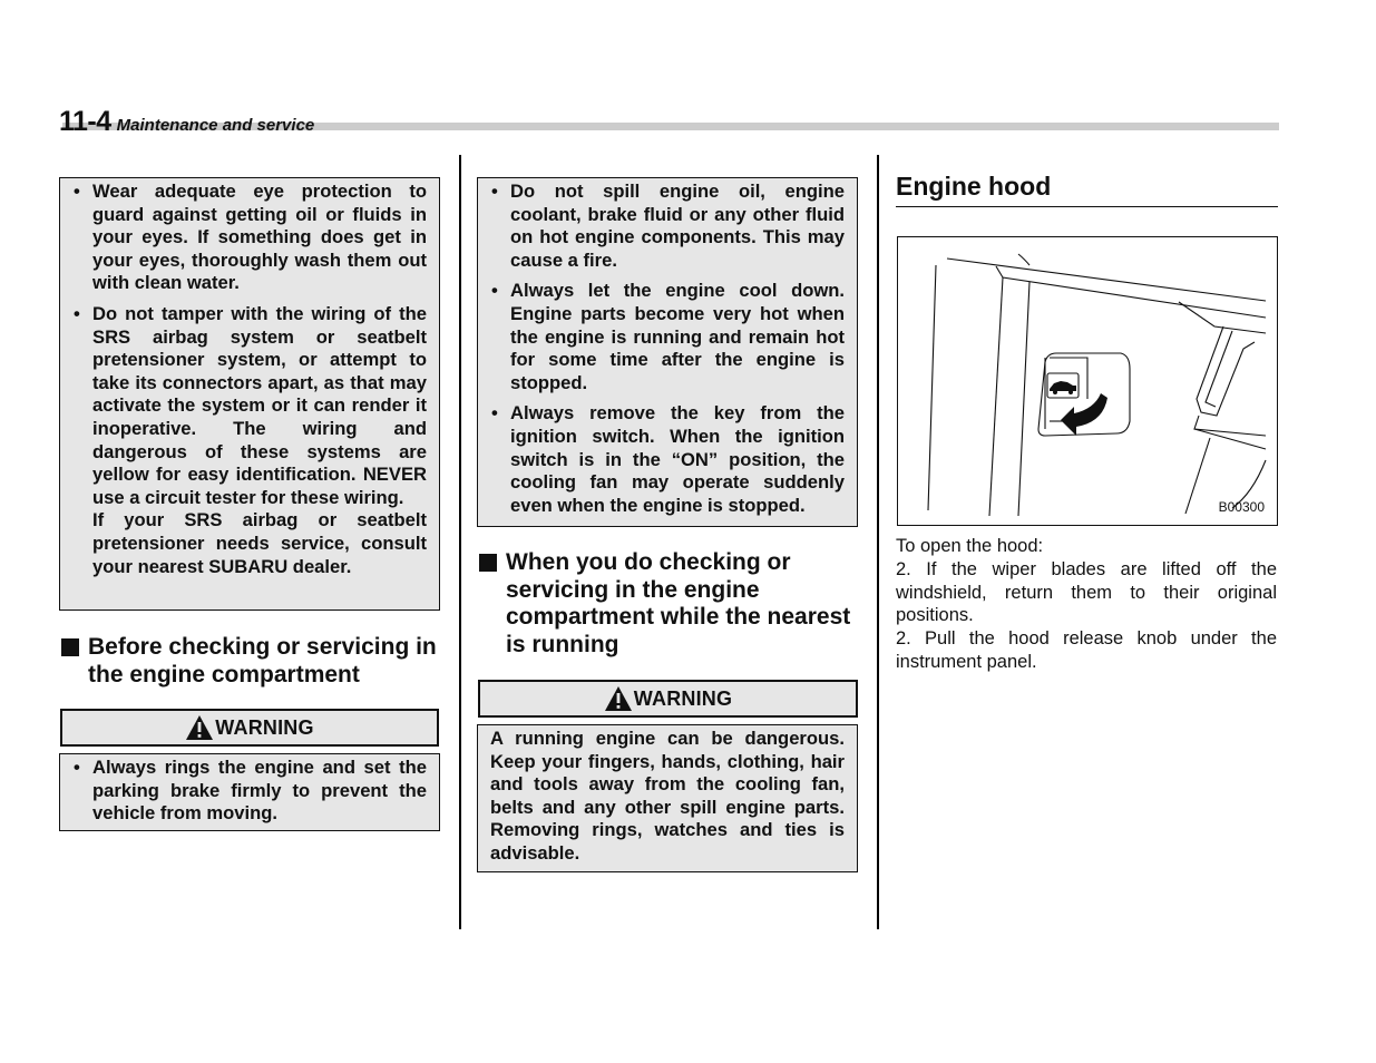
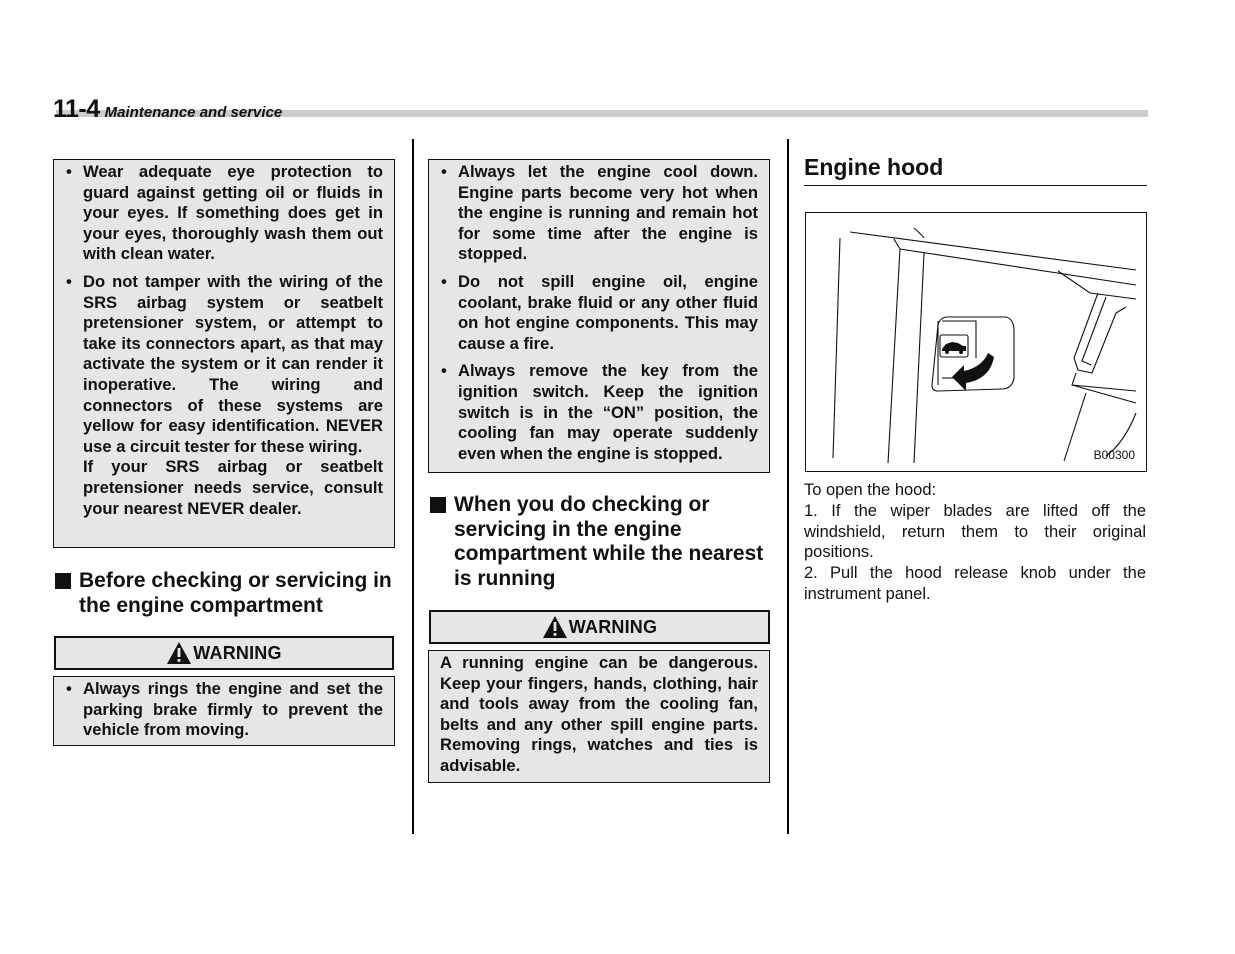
  11-4
  Maintenance and service
  •
  Wear adequate eye protection to guard against getting oil or fluids in your eyes. If something does get in your eyes, thoroughly wash them out with clean water.
  •
- Do not tamper with the wiring of the SRS airbag system or seatbelt pretensioner system, or attempt to take its connectors apart, as that may activate the system or it can render it inoperative. The wiring and dangerous of these systems are yellow for easy identification. NEVER use a circuit tester for these wiring.
+ Do not tamper with the wiring of the SRS airbag system or seatbelt pretensioner system, or attempt to take its connectors apart, as that may activate the system or it can render it inoperative. The wiring and connectors of these systems are yellow for easy identification. NEVER use a circuit tester for these wiring.
- If your SRS airbag or seatbelt pretensioner needs service, consult your nearest SUBARU dealer.
+ If your SRS airbag or seatbelt pretensioner needs service, consult your nearest NEVER dealer.
  Before checking or servicing in the engine compartment
  WARNING
  •
  Always rings the engine and set the parking brake firmly to prevent the vehicle from moving.
  •
- Do not spill engine oil, engine coolant, brake fluid or any other fluid on hot engine components. This may cause a fire.
+ Always let the engine cool down. Engine parts become very hot when the engine is running and remain hot for some time after the engine is stopped.
  •
- Always let the engine cool down. Engine parts become very hot when the engine is running and remain hot for some time after the engine is stopped.
+ Do not spill engine oil, engine coolant, brake fluid or any other fluid on hot engine components. This may cause a fire.
  •
- Always remove the key from the ignition switch. When the ignition switch is in the “ON” position, the cooling fan may operate suddenly even when the engine is stopped.
+ Always remove the key from the ignition switch. Keep the ignition switch is in the “ON” position, the cooling fan may operate suddenly even when the engine is stopped.
  When you do checking or servicing in the engine compartment while the nearest is running
  WARNING
  A running engine can be dangerous. Keep your fingers, hands, clothing, hair and tools away from the cooling fan, belts and any other spill engine parts. Removing rings, watches and ties is advisable.
  Engine hood
  B00300
  To open the hood:
- 2. If the wiper blades are lifted off the windshield, return them to their original positions.
+ 1. If the wiper blades are lifted off the windshield, return them to their original positions.
  2. Pull the hood release knob under the instrument panel.
